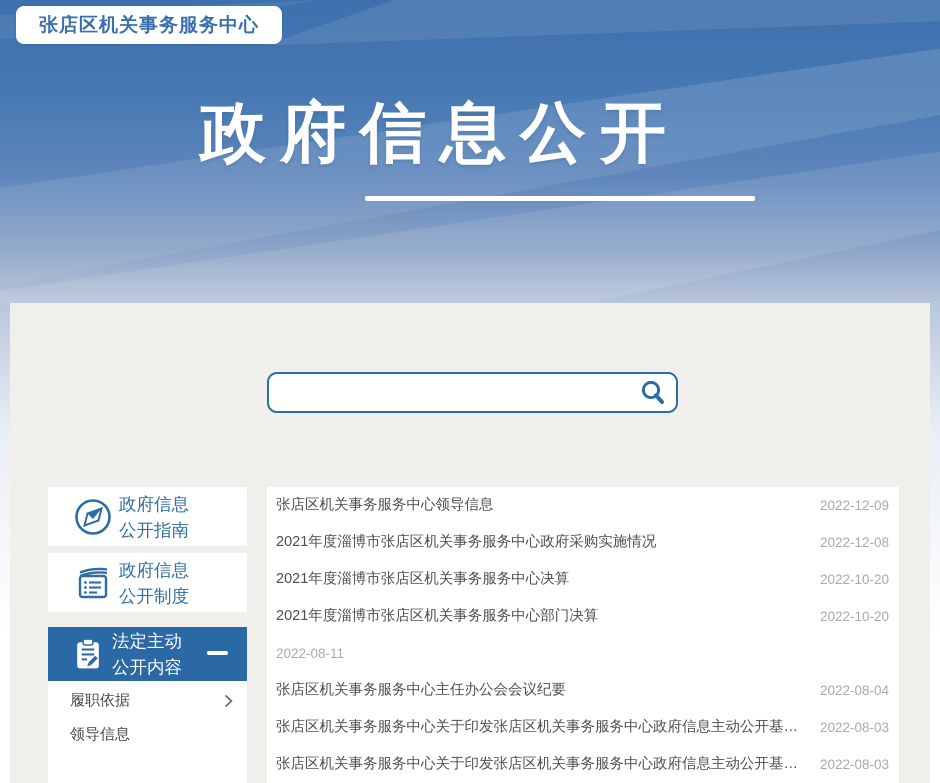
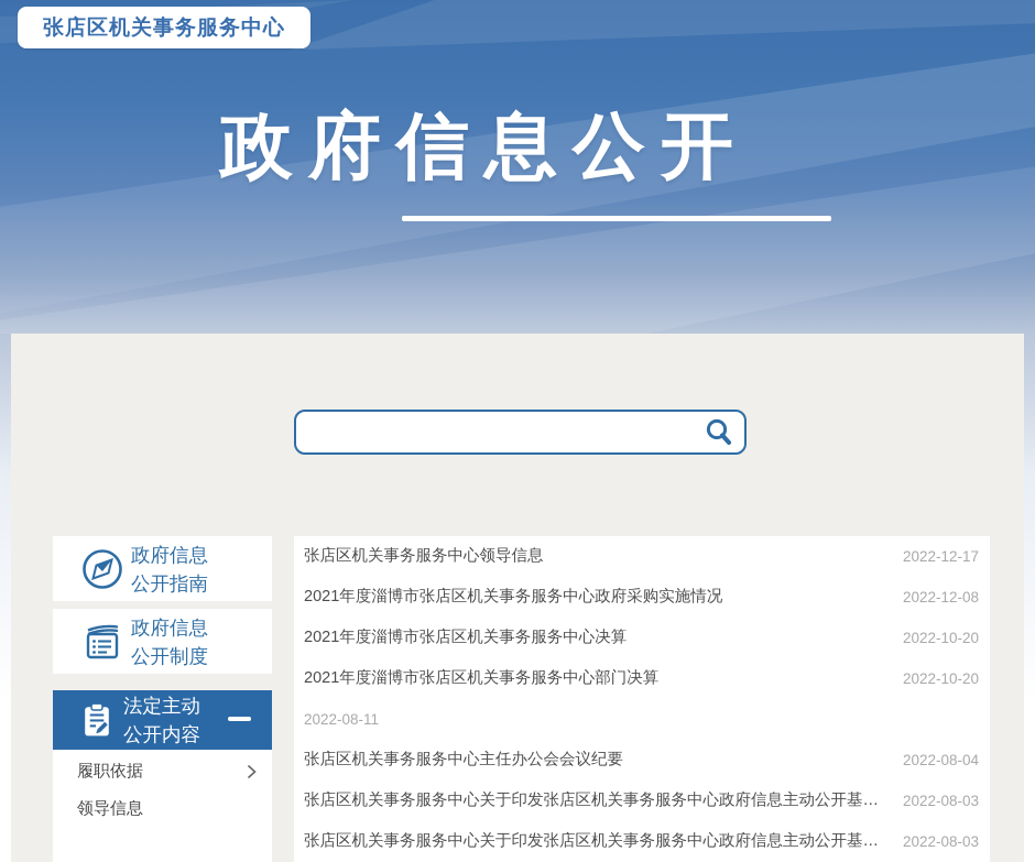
  张店区机关事务服务中心
  政府信息公开
  政府信息
  公开指南
  政府信息
  公开制度
  法定主动
  公开内容
  履职依据
  领导信息
  张店区机关事务服务中心领导信息
- 2022-12-09
+ 2022-12-17
  2021年度淄博市张店区机关事务服务中心政府采购实施情况
  2022-12-08
  2021年度淄博市张店区机关事务服务中心决算
  2022-10-20
  2021年度淄博市张店区机关事务服务中心部门决算
  2022-10-20
  2022-08-11
  张店区机关事务服务中心主任办公会会议纪要
  2022-08-04
  张店区机关事务服务中心关于印发张店区机关事务服务中心政府信息主动公开基本目
  2022-08-03
  张店区机关事务服务中心关于印发张店区机关事务服务中心政府信息主动公开基本目
  2022-08-03
